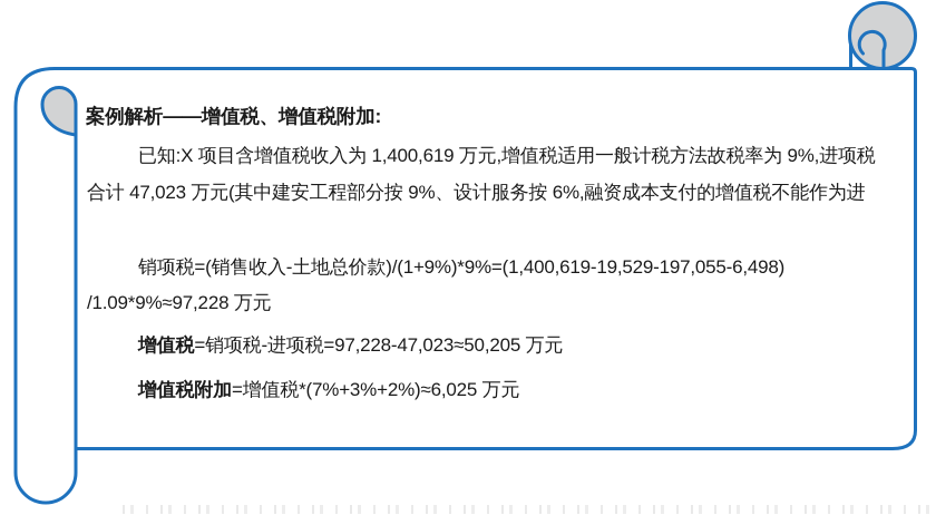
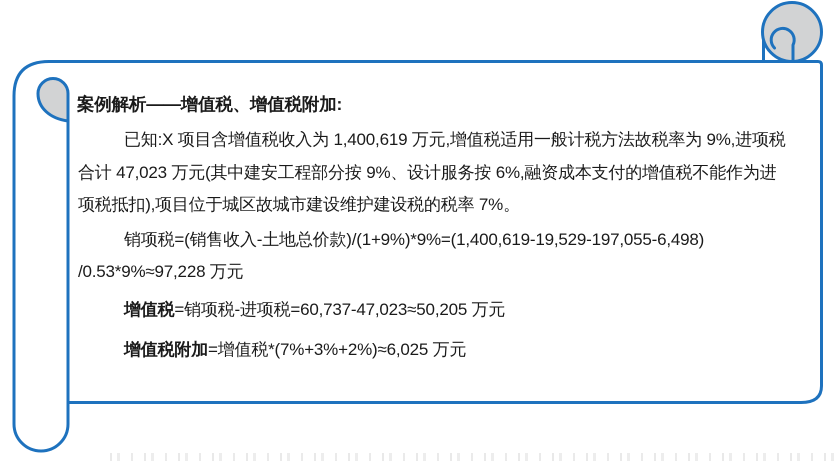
  案例解析——增值税、增值税附加:
  已知:X 项目含增值税收入为 1,400,619 万元,增值税适用一般计税方法故税率为 9%,进项税
  合计 47,023 万元(其中建安工程部分按 9%、设计服务按 6%,融资成本支付的增值税不能作为进
+ 项税抵扣),项目位于城区故城市建设维护建设税的税率 7%。
  销项税=(销售收入-土地总价款)/(1+9%)*9%=(1,400,619-19,529-197,055-6,498)
- /1.09*9%≈97,228 万元
+ /0.53*9%≈97,228 万元
- 增值税=销项税-进项税=97,228-47,023≈50,205 万元
+ 增值税=销项税-进项税=60,737-47,023≈50,205 万元
  增值税附加=增值税*(7%+3%+2%)≈6,025 万元
